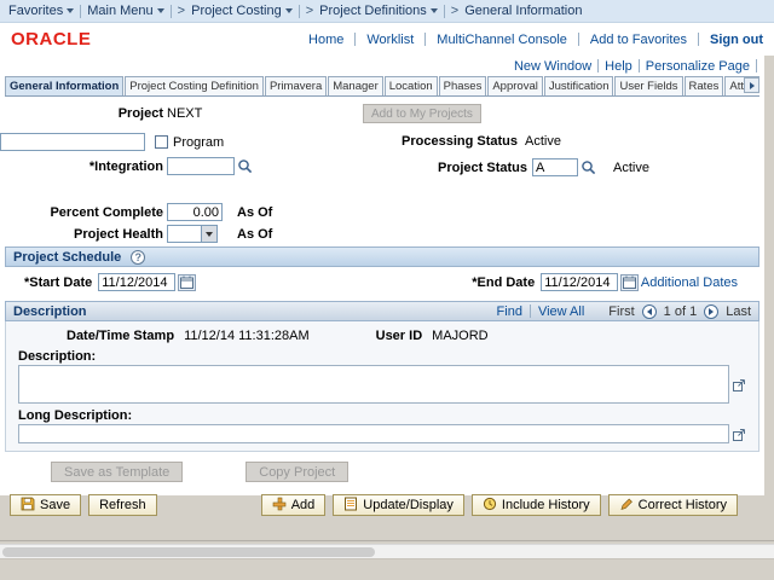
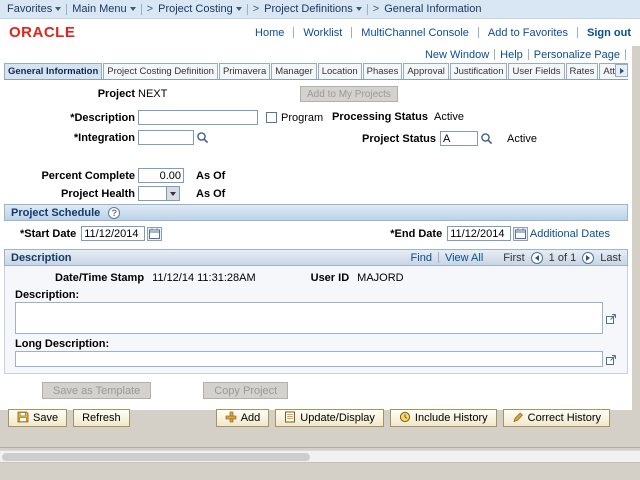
  Favorites
  Main Menu
  >
  Project Costing
  >
  Project Definitions
  >
  General Information
  ORACLE
  Home
  Worklist
  MultiChannel Console
  Add to Favorites
  Sign out
  New Window
  Help
  Personalize Page
  General Information
  Project Costing Definition
  Primavera
  Manager
  Location
  Phases
  Approval
  Justification
  User Fields
  Rates
  Project
  NEXT
  Add to My Projects
+ *Description
  Program
  Processing Status
  Active
  *Integration
  Project Status
  A
  Active
  Percent Complete
  0.00
  As Of
  Project Health
  As Of
  Project Schedule
  ?
  *Start Date
  11/12/2014
  *End Date
  11/12/2014
  Additional Dates
  Description
  Find
  View All
  First
  1 of 1
  Last
  Date/Time Stamp
  11/12/14 11:31:28AM
  User ID
  MAJORD
  Description:
  Long Description:
  Save as Template
  Copy Project
  Save
  Refresh
  Add
  Update/Display
  Include History
  Correct History
